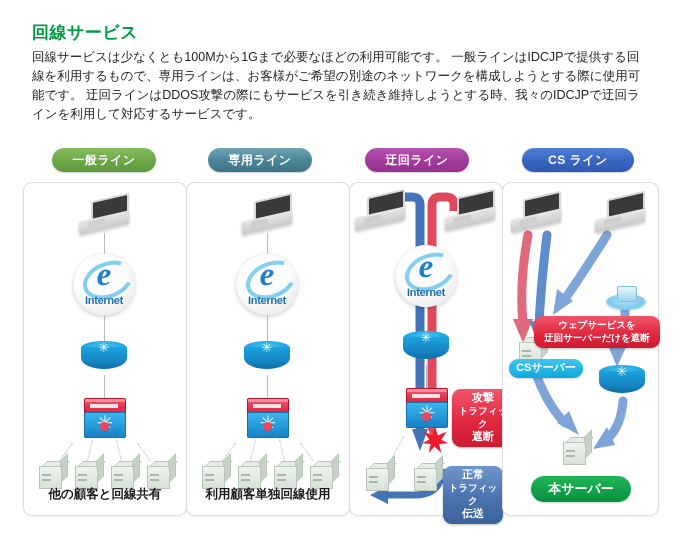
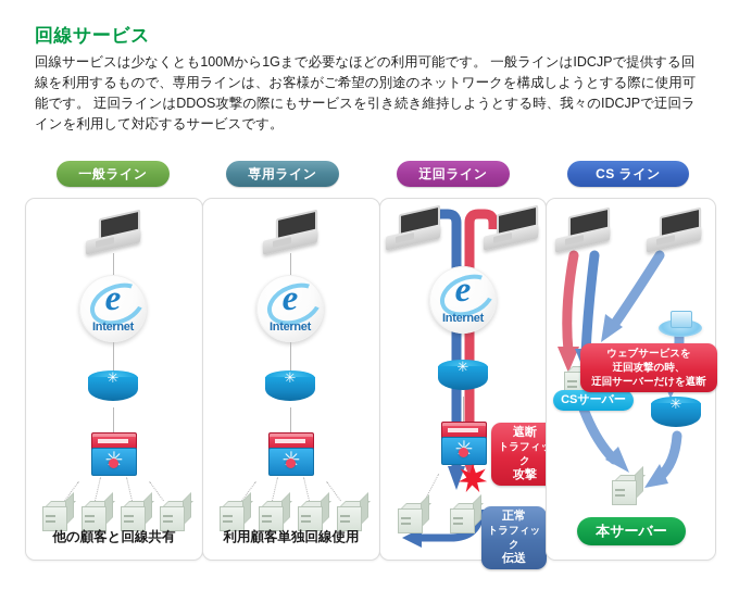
  回線サービス
  回線サービスは少なくとも100Mから1Gまで必要なほどの利用可能です。 一般ラインはIDCJPで提供する回線を利用するもので、専用ラインは、お客様がご希望の別途のネットワークを構成しようとする際に使用可能です。 迂回ラインはDDOS攻撃の際にもサービスを引き続き維持しようとする時、我々のIDCJPで迂回ラインを利用して対応するサービスです。
  一般ライン
  専用ライン
  迂回ライン
  CS ライン
  e
  Internet
  ✳
  他の顧客と回線共有
  e
  Internet
  ✳
  利用顧客単独回線使用
  e
  Internet
  ✳
- 攻撃
+ 遮断
  トラフィク
- 遮断
+ 攻撃
  正常
  トラフィック
  伝送
  CSサーバー
  ✳
  本サーバー
  ウェブサービスを
+ 迂回攻撃の時、
  迂回サーバーだけを遮断
